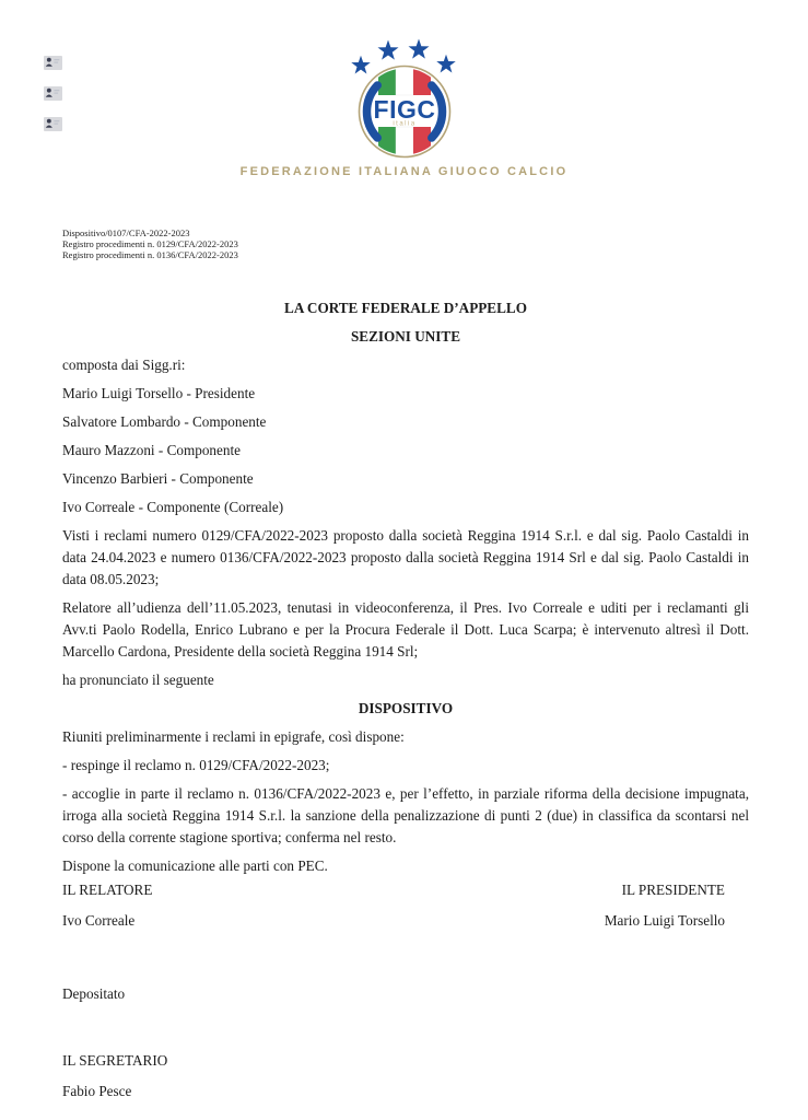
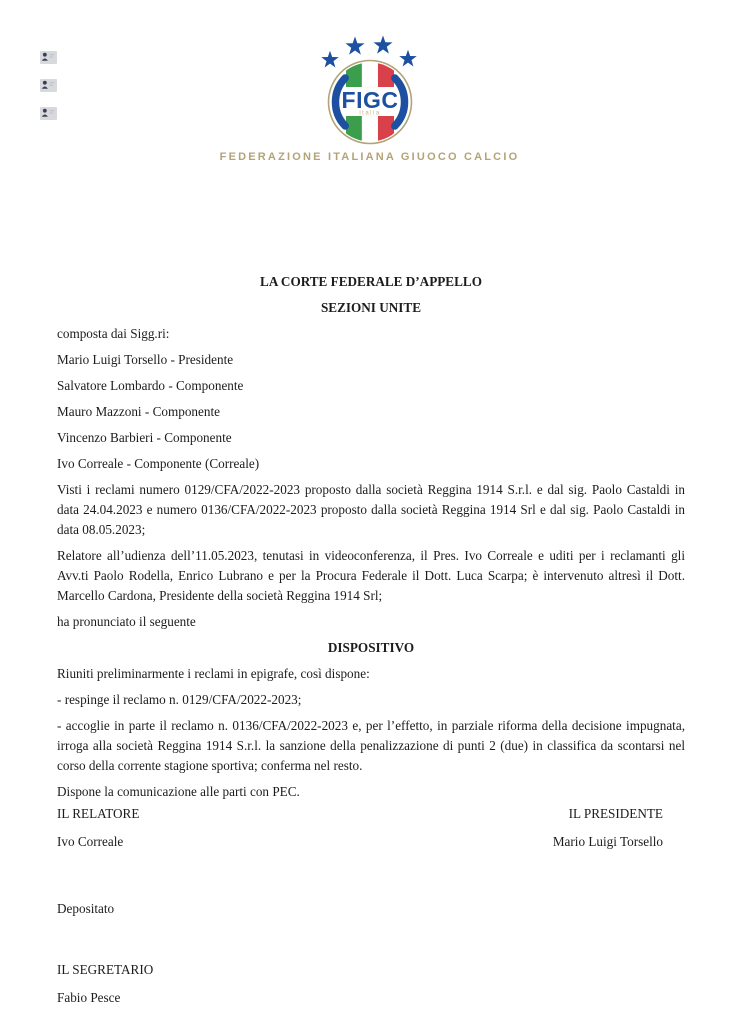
  FIGC
  FEDERAZIONE ITALIANA GIUOCO CALCIO
- Dispositivo/0107/CFA-2022-2023
- Registro procedimenti n. 0129/CFA/2022-2023
- Registro procedimenti n. 0136/CFA/2022-2023
  LA CORTE FEDERALE D’APPELLO
  SEZIONI UNITE
  composta dai Sigg.ri:
  Mario Luigi Torsello - Presidente
  Salvatore Lombardo - Componente
  Mauro Mazzoni - Componente
  Vincenzo Barbieri - Componente
  Ivo Correale - Componente (Correale)
  Visti i reclami numero 0129/CFA/2022-2023 proposto dalla società Reggina 1914 S.r.l. e dal sig. Paolo Castaldi in data 24.04.2023 e numero 0136/CFA/2022-2023 proposto dalla società Reggina 1914 Srl e dal sig. Paolo Castaldi in data 08.05.2023;
  Relatore all’udienza dell’11.05.2023, tenutasi in videoconferenza, il Pres. Ivo Correale e uditi per i reclamanti gli Avv.ti Paolo Rodella, Enrico Lubrano e per la Procura Federale il Dott. Luca Scarpa; è intervenuto altresì il Dott. Marcello Cardona, Presidente della società Reggina 1914 Srl;
  ha pronunciato il seguente
  DISPOSITIVO
  Riuniti preliminarmente i reclami in epigrafe, così dispone:
  - respinge il reclamo n. 0129/CFA/2022-2023;
  - accoglie in parte il reclamo n. 0136/CFA/2022-2023 e, per l’effetto, in parziale riforma della decisione impugnata, irroga alla società Reggina 1914 S.r.l. la sanzione della penalizzazione di punti 2 (due) in classifica da scontarsi nel corso della corrente stagione sportiva; conferma nel resto.
  Dispone la comunicazione alle parti con PEC.
  IL RELATORE
  IL PRESIDENTE
  Ivo Correale
  Mario Luigi Torsello
  Depositato
  IL SEGRETARIO
  Fabio Pesce
